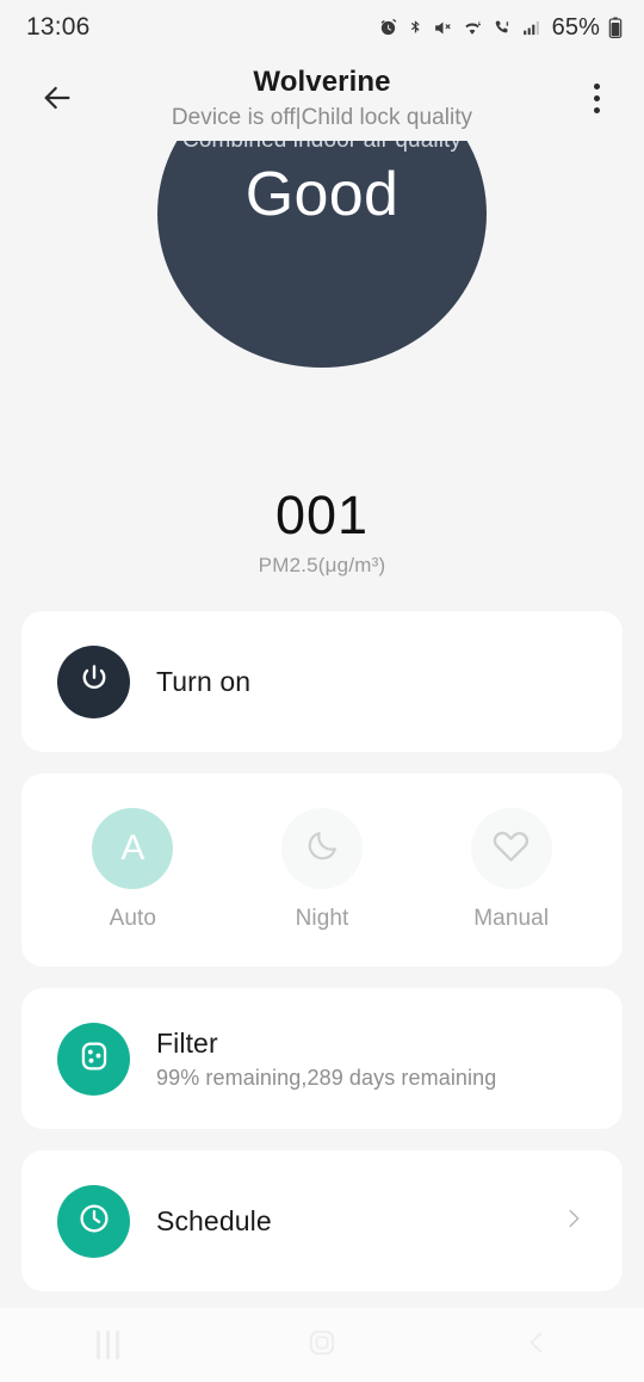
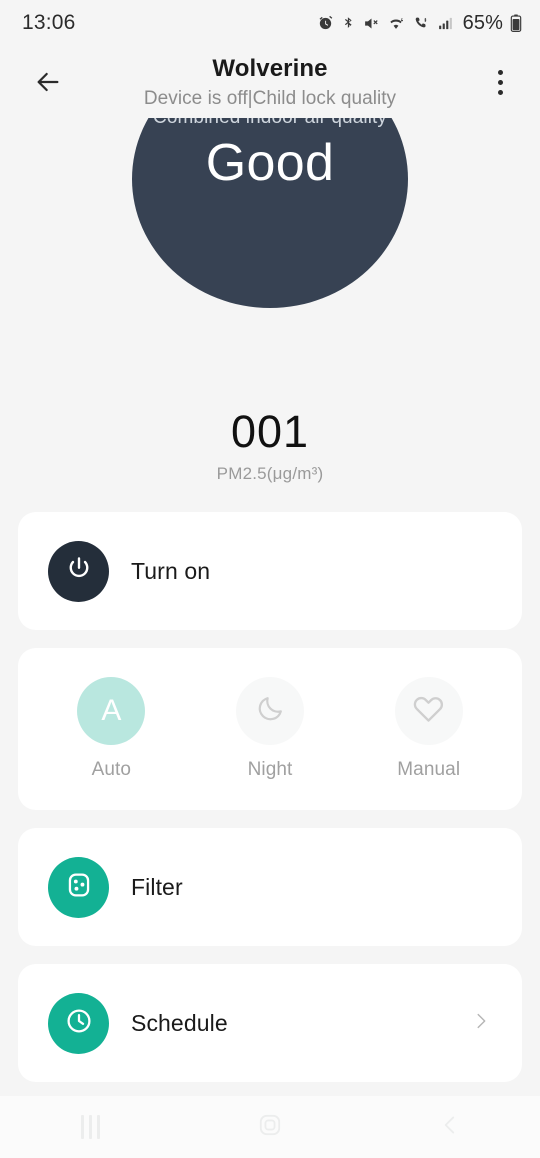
  13:06
  65%
  Wolverine
  Device is off|Child lock quality
  Combined indoor air quality
  Good
  001
  PM2.5(μg/m³)
  Turn on
  A
  Auto
  Night
  Manual
  Filter
- 99% remaining,289 days remaining
  Schedule
